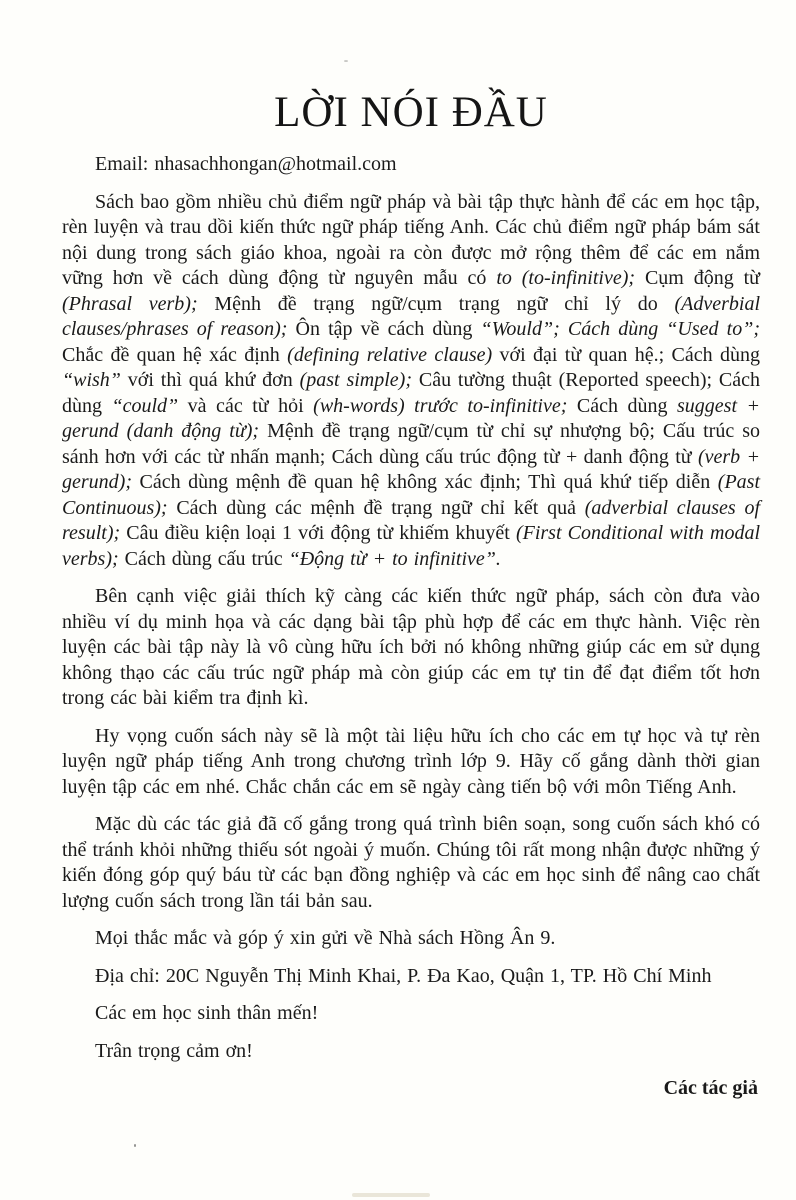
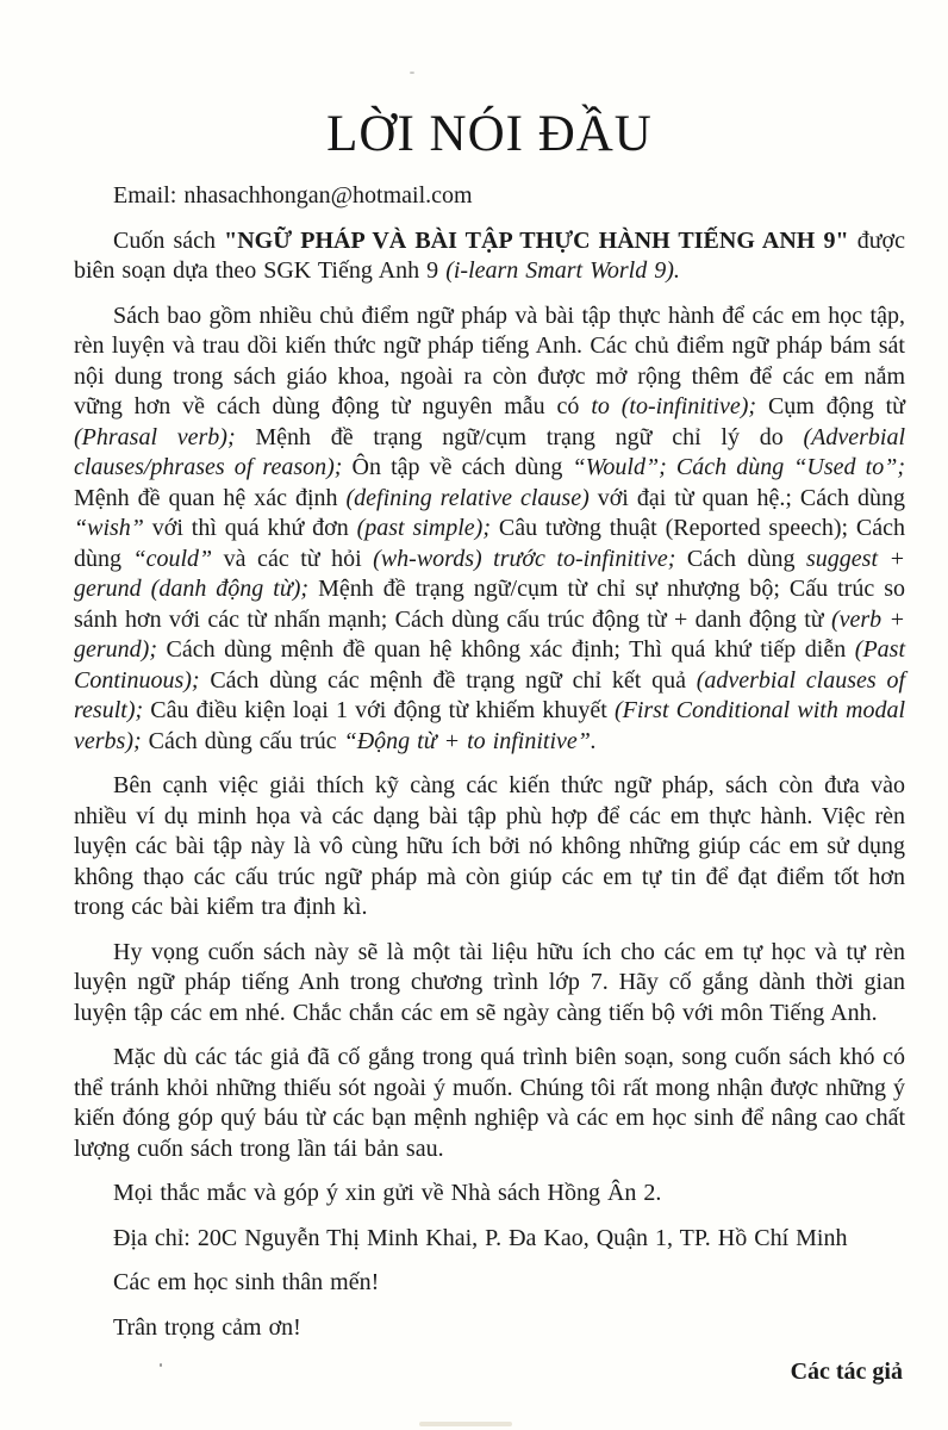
  LỜI NÓI ĐẦU
  Email: nhasachhongan@hotmail.com
+ Cuốn sách "NGỮ PHÁP VÀ BÀI TẬP THỰC HÀNH TIẾNG ANH 9" được biên soạn dựa theo SGK Tiếng Anh 9 (i-learn Smart World 9).
- Sách bao gồm nhiều chủ điểm ngữ pháp và bài tập thực hành để các em học tập, rèn luyện và trau dồi kiến thức ngữ pháp tiếng Anh. Các chủ điểm ngữ pháp bám sát nội dung trong sách giáo khoa, ngoài ra còn được mở rộng thêm để các em nắm vững hơn về cách dùng động từ nguyên mẫu có to (to-infinitive); Cụm động từ (Phrasal verb); Mệnh đề trạng ngữ/cụm trạng ngữ chỉ lý do (Adverbial clauses/phrases of reason); Ôn tập về cách dùng “Would”; Cách dùng “Used to”; Chắc đề quan hệ xác định (defining relative clause) với đại từ quan hệ.; Cách dùng “wish” với thì quá khứ đơn (past simple); Câu tường thuật (Reported speech); Cách dùng “could” và các từ hỏi (wh-words) trước to-infinitive; Cách dùng suggest + gerund (danh động từ); Mệnh đề trạng ngữ/cụm từ chỉ sự nhượng bộ; Cấu trúc so sánh hơn với các từ nhấn mạnh; Cách dùng cấu trúc động từ + danh động từ (verb + gerund); Cách dùng mệnh đề quan hệ không xác định; Thì quá khứ tiếp diễn (Past Continuous); Cách dùng các mệnh đề trạng ngữ chỉ kết quả (adverbial clauses of result); Câu điều kiện loại 1 với động từ khiếm khuyết (First Conditional with modal verbs); Cách dùng cấu trúc “Động từ + to infinitive”.
+ Sách bao gồm nhiều chủ điểm ngữ pháp và bài tập thực hành để các em học tập, rèn luyện và trau dồi kiến thức ngữ pháp tiếng Anh. Các chủ điểm ngữ pháp bám sát nội dung trong sách giáo khoa, ngoài ra còn được mở rộng thêm để các em nắm vững hơn về cách dùng động từ nguyên mẫu có to (to-infinitive); Cụm động từ (Phrasal verb); Mệnh đề trạng ngữ/cụm trạng ngữ chỉ lý do (Adverbial clauses/phrases of reason); Ôn tập về cách dùng “Would”; Cách dùng “Used to”; Mệnh đề quan hệ xác định (defining relative clause) với đại từ quan hệ.; Cách dùng “wish” với thì quá khứ đơn (past simple); Câu tường thuật (Reported speech); Cách dùng “could” và các từ hỏi (wh-words) trước to-infinitive; Cách dùng suggest + gerund (danh động từ); Mệnh đề trạng ngữ/cụm từ chỉ sự nhượng bộ; Cấu trúc so sánh hơn với các từ nhấn mạnh; Cách dùng cấu trúc động từ + danh động từ (verb + gerund); Cách dùng mệnh đề quan hệ không xác định; Thì quá khứ tiếp diễn (Past Continuous); Cách dùng các mệnh đề trạng ngữ chỉ kết quả (adverbial clauses of result); Câu điều kiện loại 1 với động từ khiếm khuyết (First Conditional with modal verbs); Cách dùng cấu trúc “Động từ + to infinitive”.
  Bên cạnh việc giải thích kỹ càng các kiến thức ngữ pháp, sách còn đưa vào nhiều ví dụ minh họa và các dạng bài tập phù hợp để các em thực hành. Việc rèn luyện các bài tập này là vô cùng hữu ích bởi nó không những giúp các em sử dụng không thạo các cấu trúc ngữ pháp mà còn giúp các em tự tin để đạt điểm tốt hơn trong các bài kiểm tra định kì.
- Hy vọng cuốn sách này sẽ là một tài liệu hữu ích cho các em tự học và tự rèn luyện ngữ pháp tiếng Anh trong chương trình lớp 9. Hãy cố gắng dành thời gian luyện tập các em nhé. Chắc chắn các em sẽ ngày càng tiến bộ với môn Tiếng Anh.
+ Hy vọng cuốn sách này sẽ là một tài liệu hữu ích cho các em tự học và tự rèn luyện ngữ pháp tiếng Anh trong chương trình lớp 7. Hãy cố gắng dành thời gian luyện tập các em nhé. Chắc chắn các em sẽ ngày càng tiến bộ với môn Tiếng Anh.
- Mặc dù các tác giả đã cố gắng trong quá trình biên soạn, song cuốn sách khó có thể tránh khỏi những thiếu sót ngoài ý muốn. Chúng tôi rất mong nhận được những ý kiến đóng góp quý báu từ các bạn đồng nghiệp và các em học sinh để nâng cao chất lượng cuốn sách trong lần tái bản sau.
+ Mặc dù các tác giả đã cố gắng trong quá trình biên soạn, song cuốn sách khó có thể tránh khỏi những thiếu sót ngoài ý muốn. Chúng tôi rất mong nhận được những ý kiến đóng góp quý báu từ các bạn mệnh nghiệp và các em học sinh để nâng cao chất lượng cuốn sách trong lần tái bản sau.
- Mọi thắc mắc và góp ý xin gửi về Nhà sách Hồng Ân 9.
+ Mọi thắc mắc và góp ý xin gửi về Nhà sách Hồng Ân 2.
  Địa chỉ: 20C Nguyễn Thị Minh Khai, P. Đa Kao, Quận 1, TP. Hồ Chí Minh
  Các em học sinh thân mến!
  Trân trọng cảm ơn!
  Các tác giả
